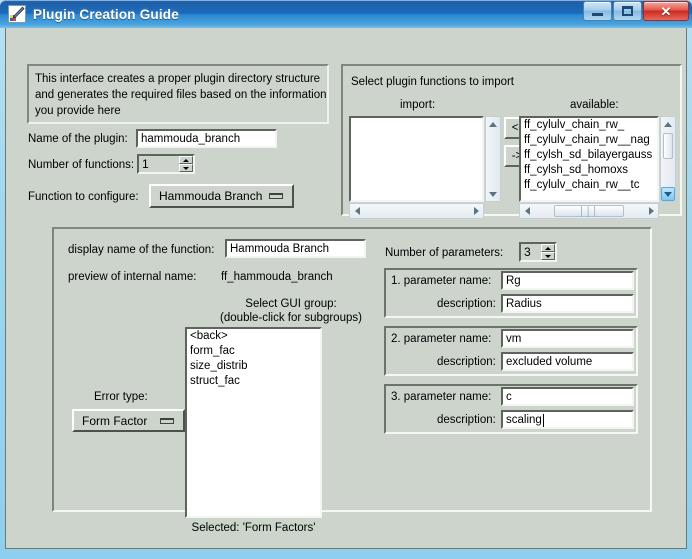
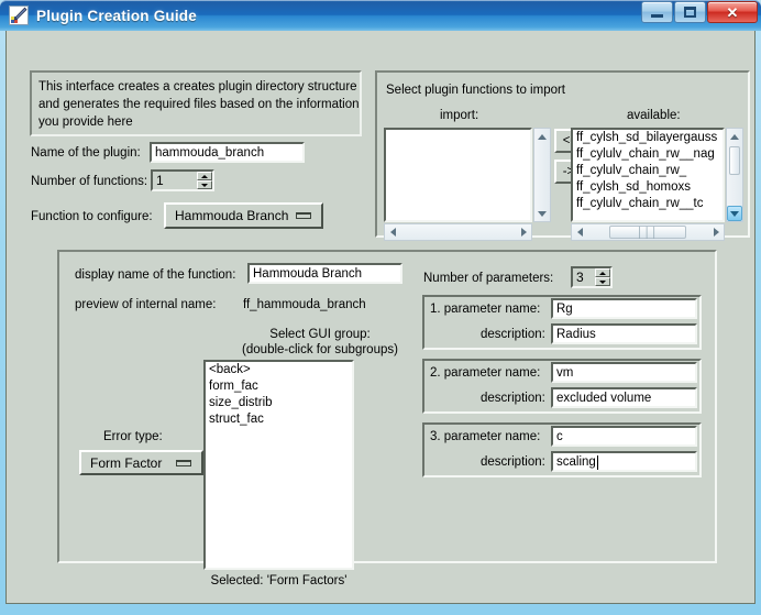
  Plugin Creation Guide
  ✕
- This interface creates a proper plugin directory structure
+ This interface creates a creates plugin directory structure
  and generates the required files based on the information
  you provide here
  Name of the plugin:
  hammouda_branch
  Number of functions:
  1
  Function to configure:
  Hammouda Branch
  Select plugin functions to import
  import:
  available:
- ff_cylulv_chain_rw_
+ ff_cylsh_sd_bilayergauss
  ff_cylulv_chain_rw__nag
- ff_cylsh_sd_bilayergauss
+ ff_cylulv_chain_rw_
  ff_cylsh_sd_homoxs
  ff_cylulv_chain_rw__tc
  │││
  display name of the function:
  Hammouda Branch
  preview of internal name:
  ff_hammouda_branch
  Select GUI group:
  (double-click for subgroups)
  <back>
  form_fac
  size_distrib
  struct_fac
  Selected: 'Form Factors'
  Error type:
  Form Factor
  Number of parameters:
  3
  1. parameter name:
  Rg
  description:
  Radius
  2. parameter name:
  vm
  description:
  excluded volume
  3. parameter name:
  c
  description:
  scaling
